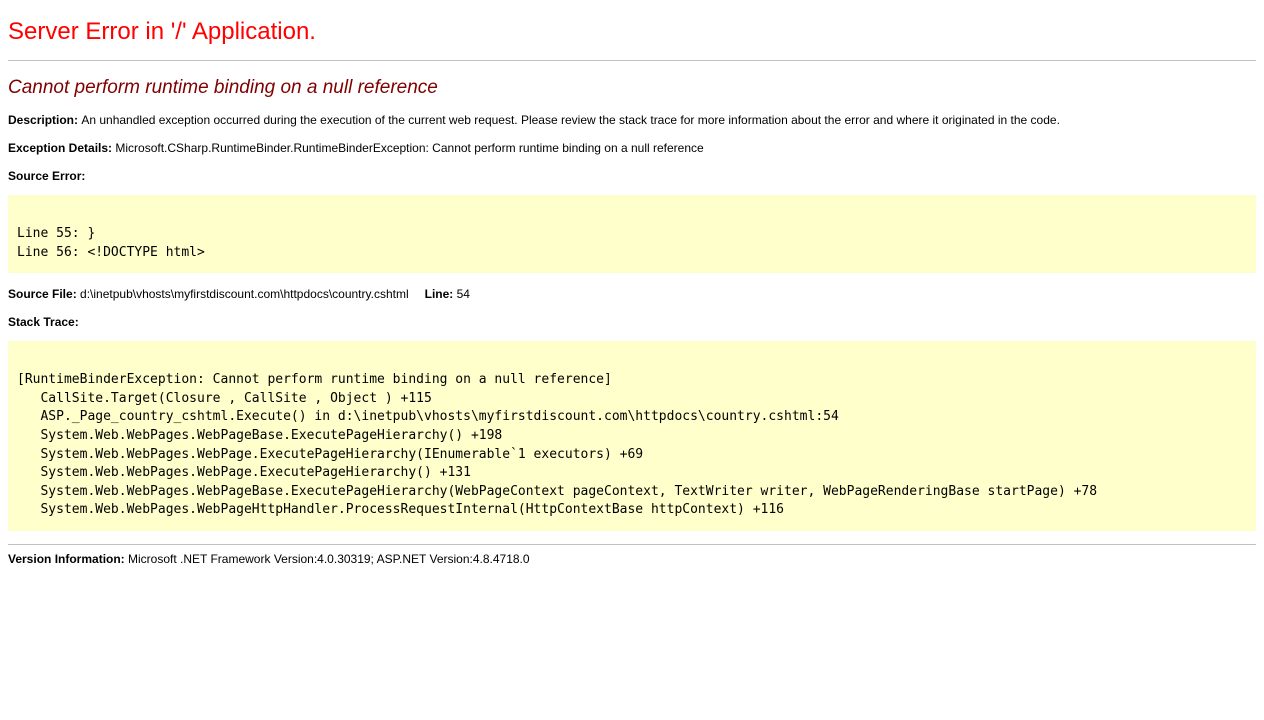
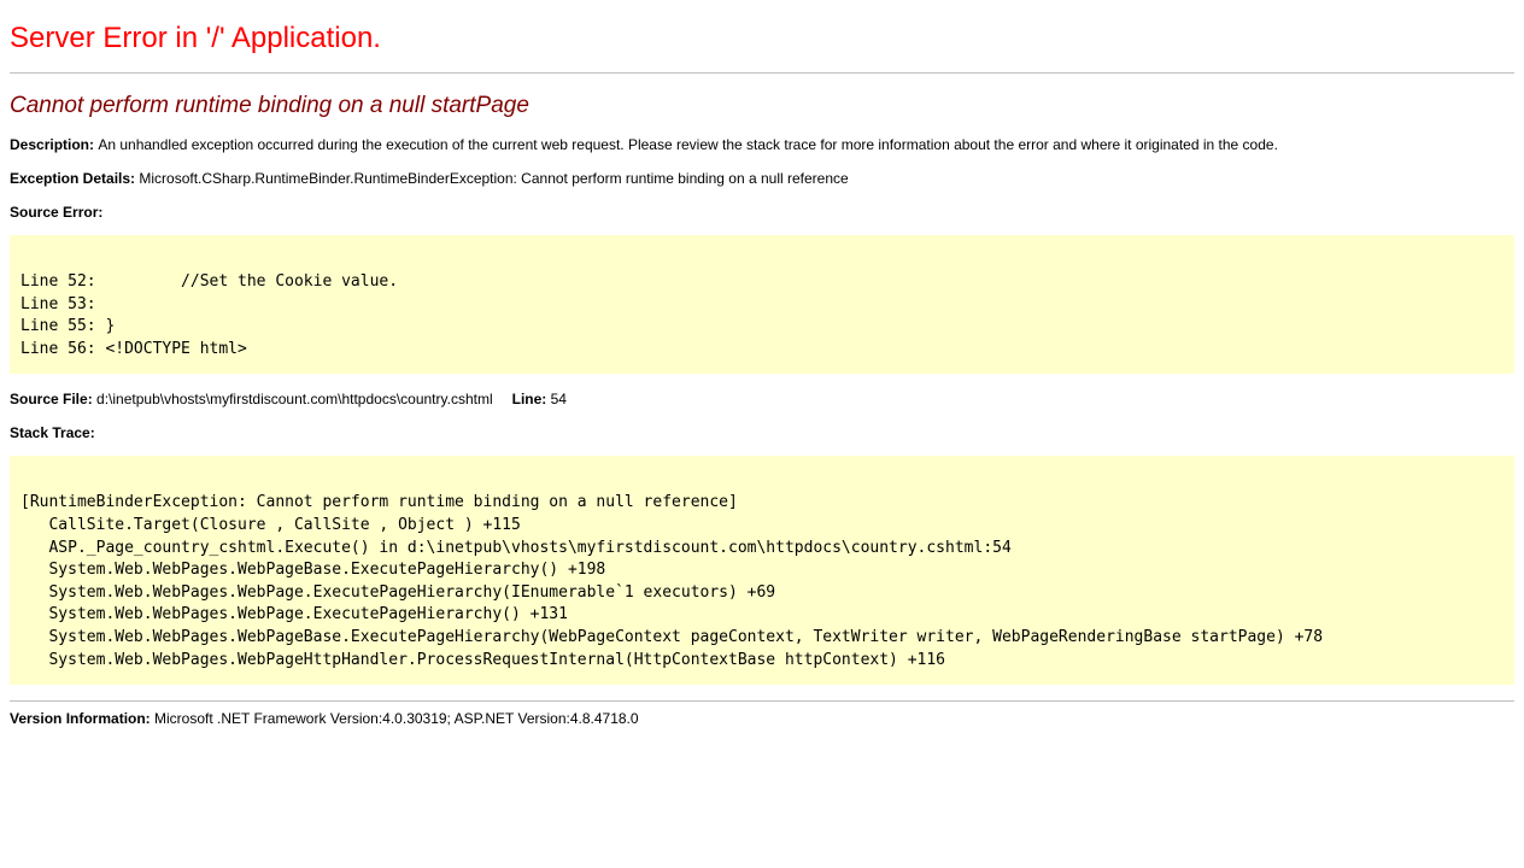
  Server Error in '/' Application.
- Cannot perform runtime binding on a null reference
+ Cannot perform runtime binding on a null startPage
  Description: An unhandled exception occurred during the execution of the current web request. Please review the stack trace for more information about the error and where it originated in the code.
  Exception Details: Microsoft.CSharp.RuntimeBinder.RuntimeBinderException: Cannot perform runtime binding on a null reference
  Source Error:
+ Line 52: //Set the Cookie value.
+ Line 53:
  Line 55: }
  Line 56: <!DOCTYPE html>
  Source File: d:\inetpub\vhosts\myfirstdiscount.com\httpdocs\country.cshtml Line: 54
  Stack Trace:
  [RuntimeBinderException: Cannot perform runtime binding on a null reference]
  CallSite.Target(Closure , CallSite , Object ) +115
  ASP._Page_country_cshtml.Execute() in d:\inetpub\vhosts\myfirstdiscount.com\httpdocs\country.cshtml:54
  System.Web.WebPages.WebPageBase.ExecutePageHierarchy() +198
  System.Web.WebPages.WebPage.ExecutePageHierarchy(IEnumerable`1 executors) +69
  System.Web.WebPages.WebPage.ExecutePageHierarchy() +131
  System.Web.WebPages.WebPageBase.ExecutePageHierarchy(WebPageContext pageContext, TextWriter writer, WebPageRenderingBase startPage) +78
  System.Web.WebPages.WebPageHttpHandler.ProcessRequestInternal(HttpContextBase httpContext) +116
  Version Information: Microsoft .NET Framework Version:4.0.30319; ASP.NET Version:4.8.4718.0
